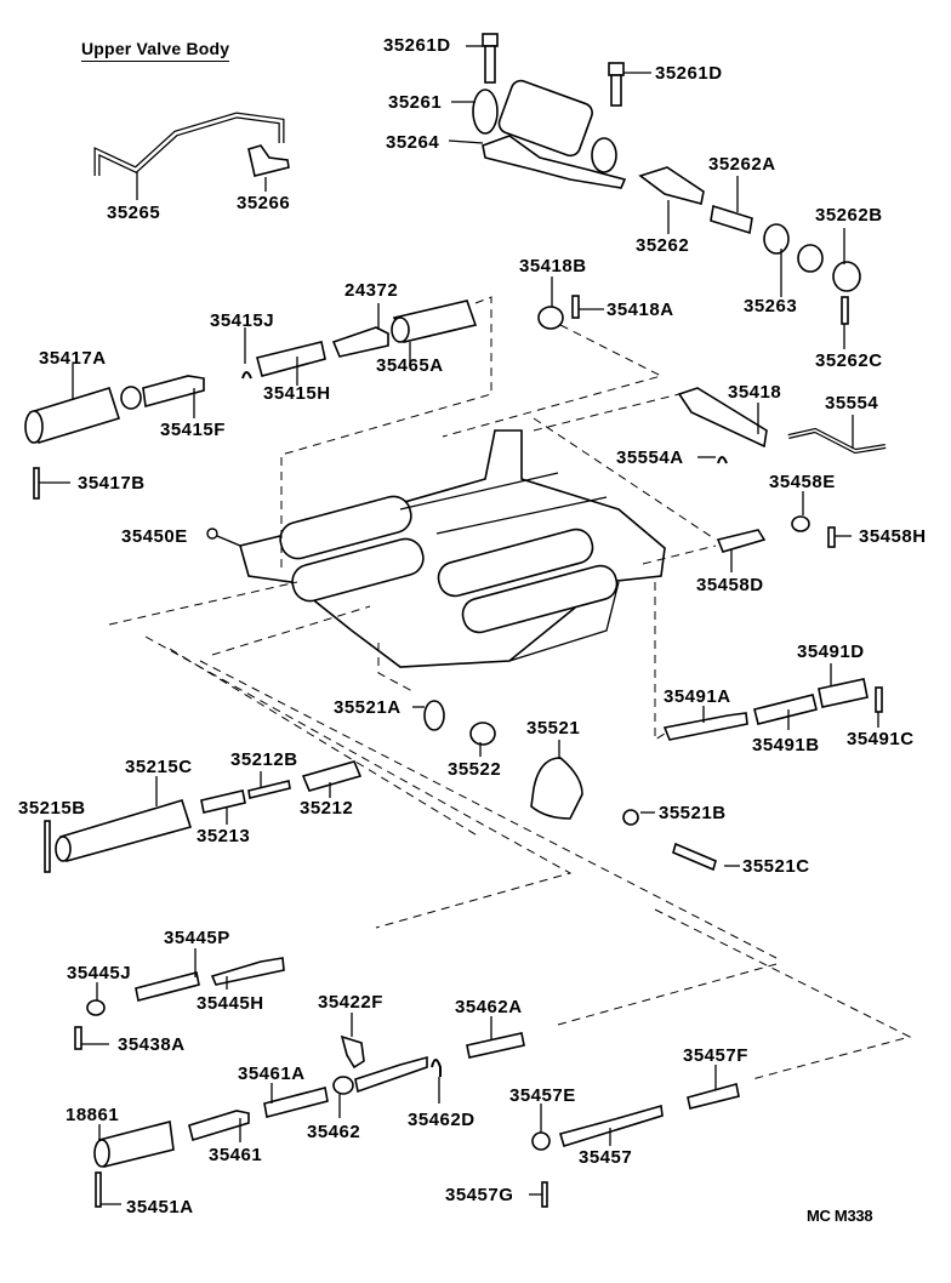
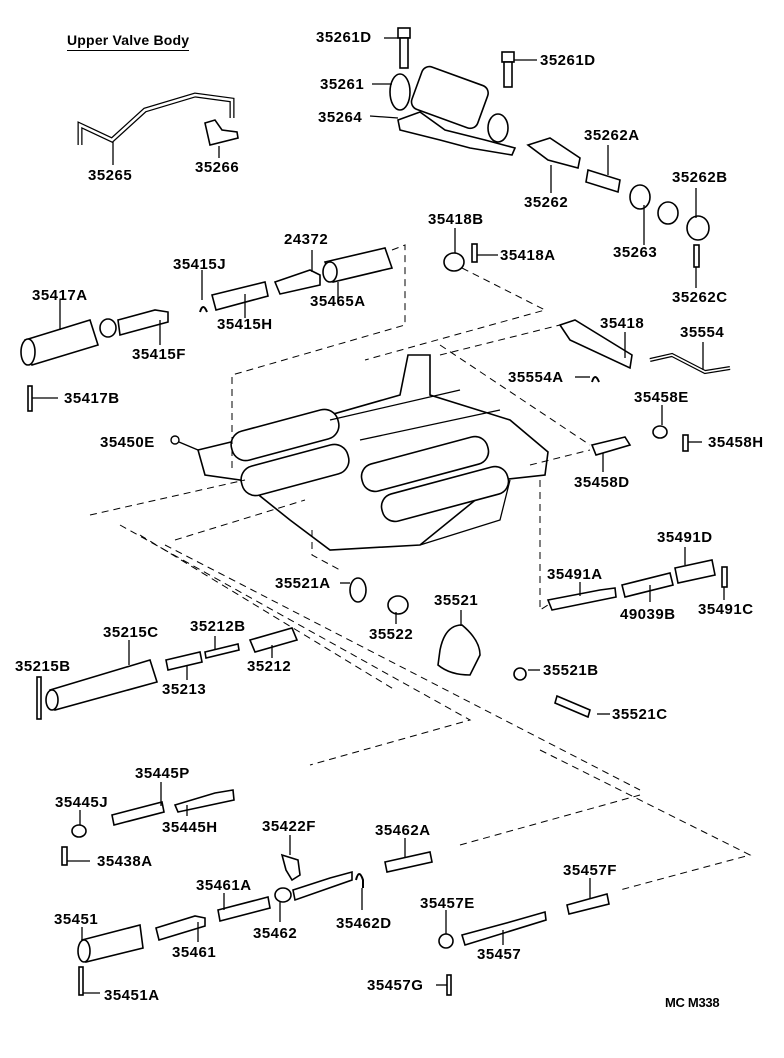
  Upper Valve Body
  35261D
  35261D
  35261
  35264
  35265
  35266
  35262A
  35262
  35262B
  35263
  35262C
  35418B
  35418A
  24372
  35415J
  35417A
  35465A
  35415H
  35415F
  35417B
  35418
  35554
  35554A
  35458E
  35458H
  35450E
  35458D
  35491D
  35491A
- 35491B
+ 49039B
  35491C
  35521A
  35521
  35522
  35521B
  35521C
  35215C
  35212B
  35215B
  35212
  35213
  35445P
  35445J
  35445H
  35438A
  35422F
  35462A
  35461A
  35457F
- 18861
+ 35451
  35457E
  35461
  35462
  35462D
  35457
  35451A
  35457G
  MC M338
